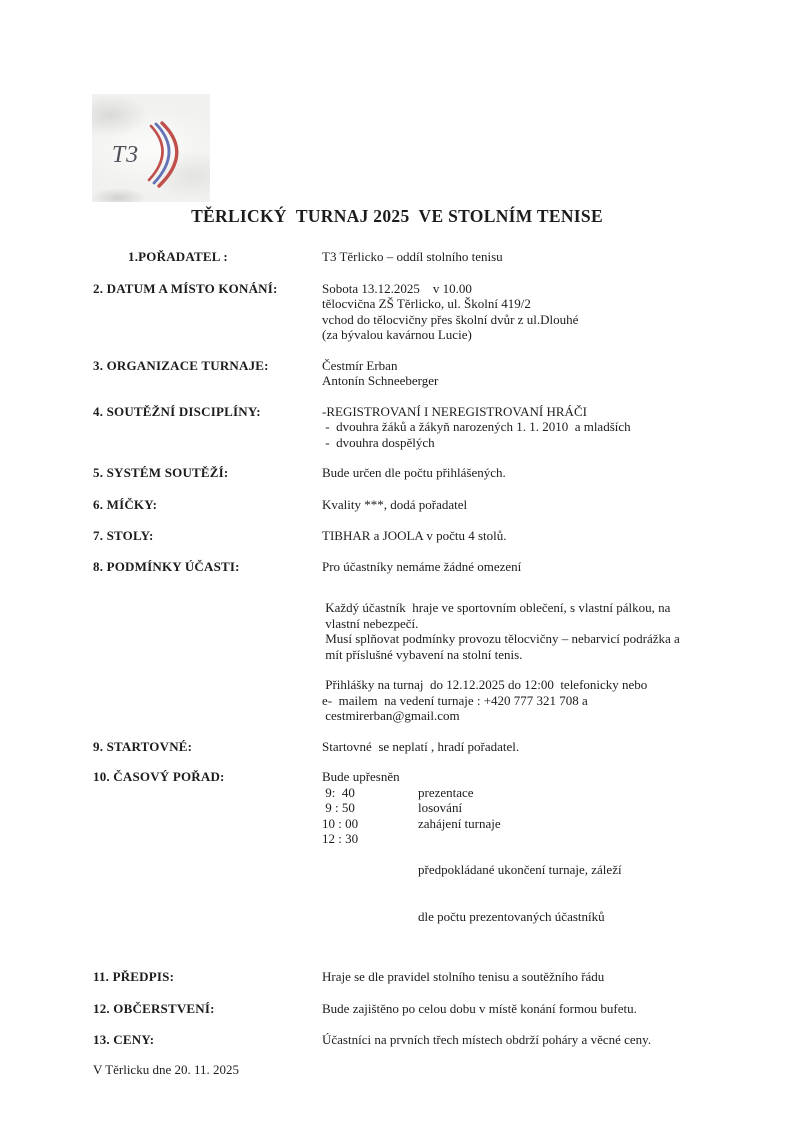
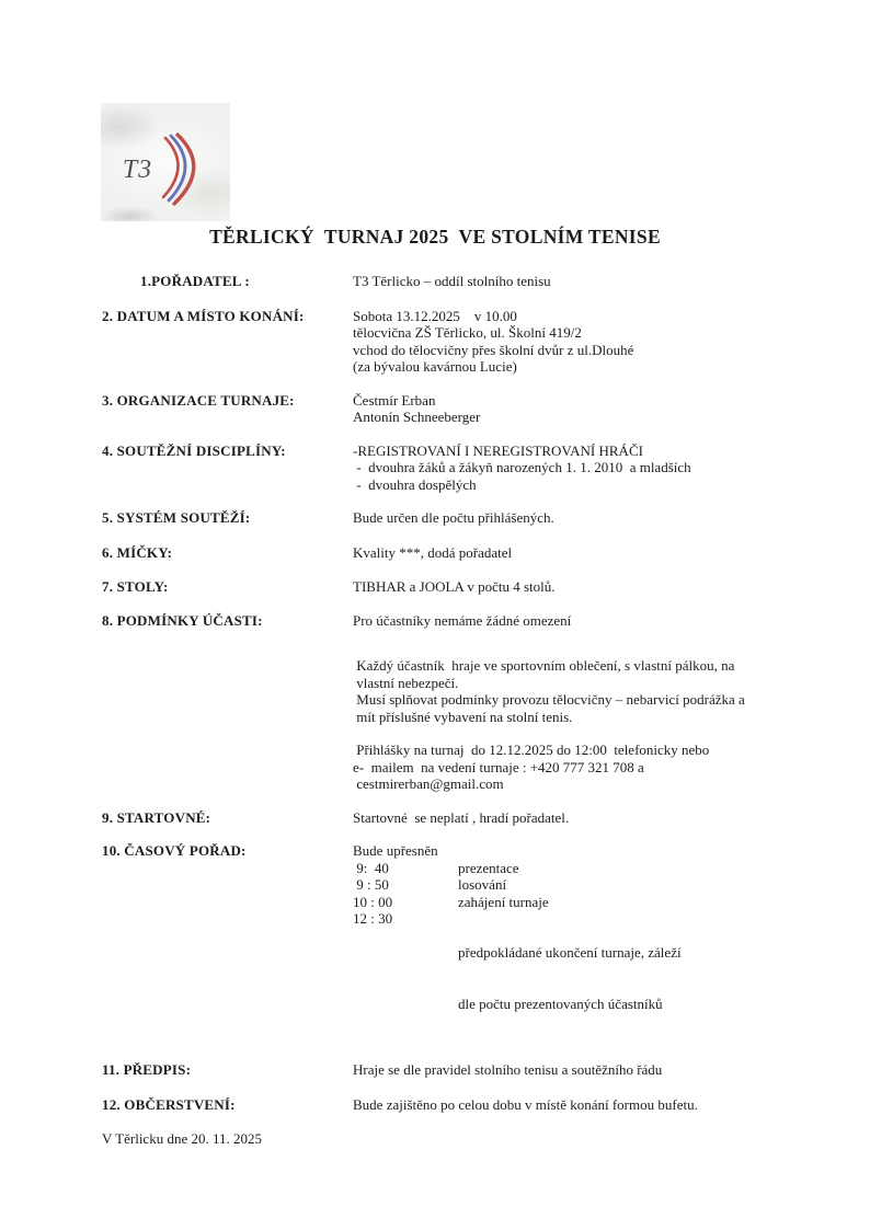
  T3
  TĚRLICKÝ TURNAJ 2025 VE STOLNÍM TENISE
  1.POŘADATEL :
  T3 Těrlicko – oddíl stolního tenisu
  2. DATUM A MÍSTO KONÁNÍ:
  Sobota 13.12.2025 v 10.00
  tělocvična ZŠ Těrlicko, ul. Školní 419/2
  vchod do tělocvičny přes školní dvůr z ul.Dlouhé
  (za bývalou kavárnou Lucie)
  3. ORGANIZACE TURNAJE:
  Čestmír Erban
  Antonín Schneeberger
  4. SOUTĚŽNÍ DISCIPLÍNY:
  -REGISTROVANÍ I NEREGISTROVANÍ HRÁČI
  - dvouhra žáků a žákyň narozených 1. 1. 2010 a mladších
  - dvouhra dospělých
  5. SYSTÉM SOUTĚŽÍ:
  Bude určen dle počtu přihlášených.
  6. MÍČKY:
  Kvality ***, dodá pořadatel
  7. STOLY:
  TIBHAR a JOOLA v počtu 4 stolů.
  8. PODMÍNKY ÚČASTI:
  Pro účastníky nemáme žádné omezení
  Každý účastník hraje ve sportovním oblečení, s vlastní pálkou, na
  vlastní nebezpečí.
  Musí splňovat podmínky provozu tělocvičny – nebarvicí podrážka a
  mít příslušné vybavení na stolní tenis.
  Přihlášky na turnaj do 12.12.2025 do 12:00 telefonicky nebo
  e- mailem na vedení turnaje : +420 777 321 708 a
  cestmirerban@gmail.com
  9. STARTOVNÉ:
  Startovné se neplatí , hradí pořadatel.
  10. ČASOVÝ POŘAD:
  Bude upřesněn
  9: 40
  prezentace
  9 : 50
  losování
  10 : 00
  zahájení turnaje
  12 : 30
  předpokládané ukončení turnaje, záleží
  dle počtu prezentovaných účastníků
  11. PŘEDPIS:
  Hraje se dle pravidel stolního tenisu a soutěžního řádu
  12. OBČERSTVENÍ:
  Bude zajištěno po celou dobu v místě konání formou bufetu.
- 13. CENY:
- Účastníci na prvních třech místech obdrží poháry a věcné ceny.
  V Těrlicku dne 20. 11. 2025
